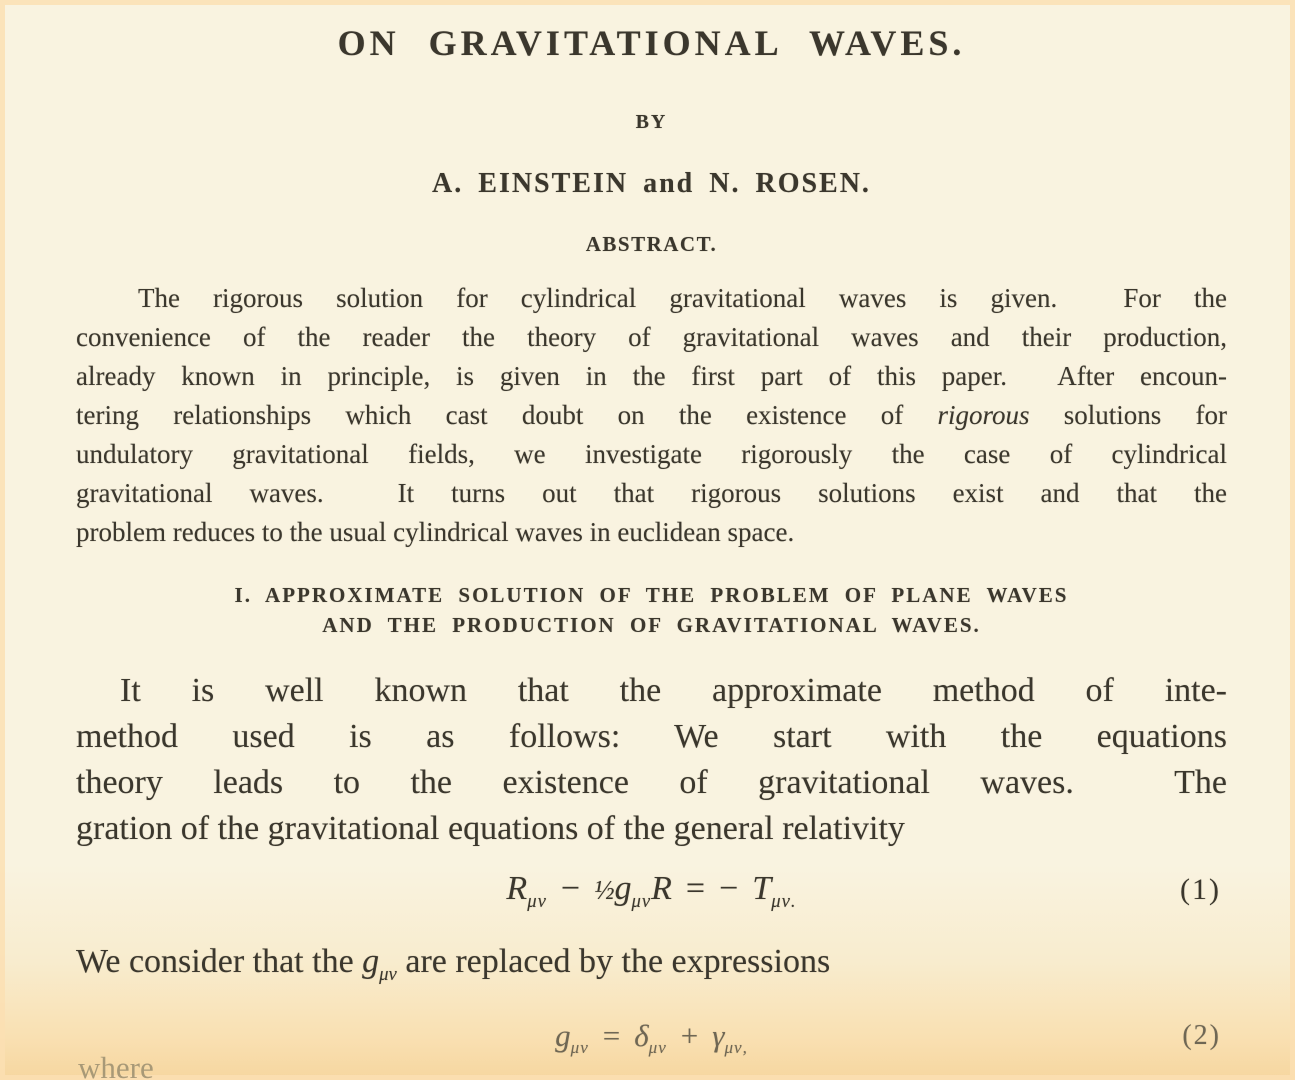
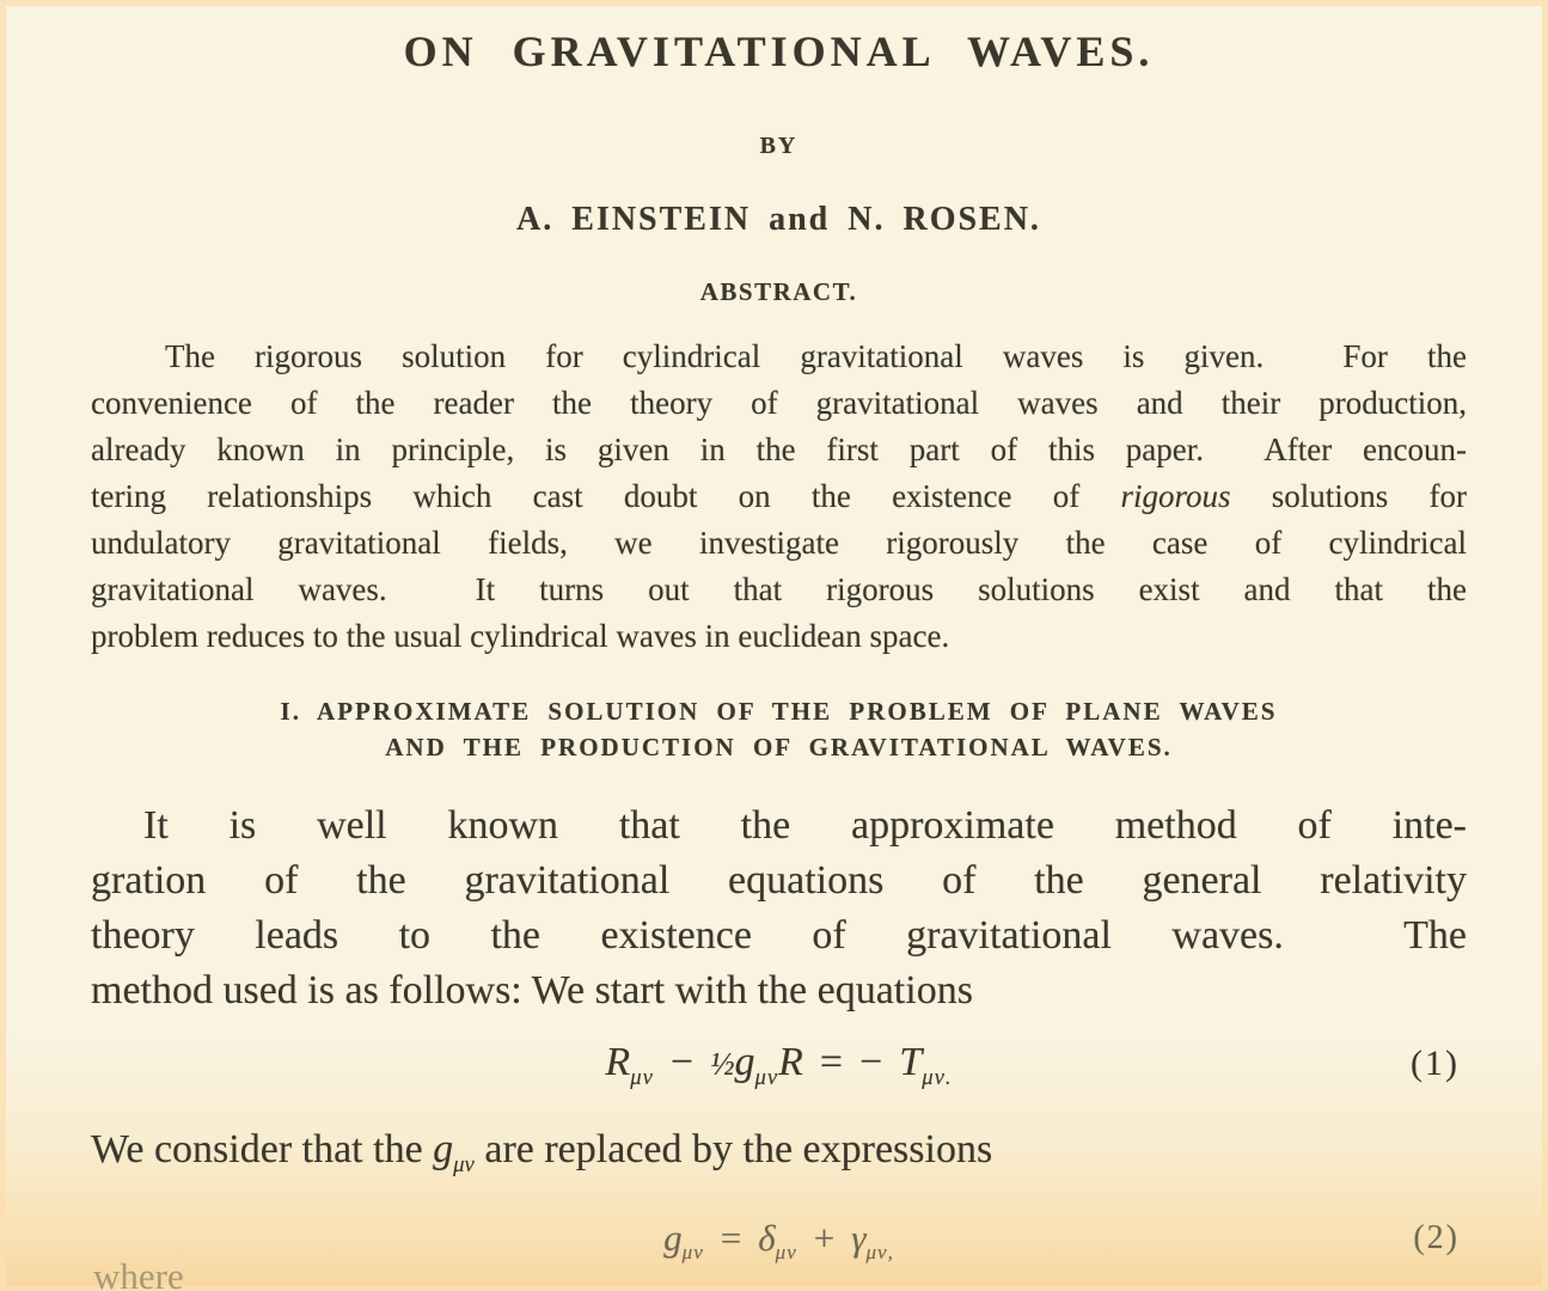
  ON GRAVITATIONAL WAVES.
  BY
  A. EINSTEIN and N. ROSEN.
  ABSTRACT.
  The rigorous solution for cylindrical gravitational waves is given. For the
  convenience of the reader the theory of gravitational waves and their production,
  already known in principle, is given in the first part of this paper. After encoun-
  tering relationships which cast doubt on the existence of rigorous solutions for
  undulatory gravitational fields, we investigate rigorously the case of cylindrical
  gravitational waves. It turns out that rigorous solutions exist and that the
  problem reduces to the usual cylindrical waves in euclidean space.
  I. APPROXIMATE SOLUTION OF THE PROBLEM OF PLANE WAVES
  AND THE PRODUCTION OF GRAVITATIONAL WAVES.
  It is well known that the approximate method of inte-
- method used is as follows: We start with the equations
+ gration of the gravitational equations of the general relativity
  theory leads to the existence of gravitational waves. The
- gration of the gravitational equations of the general relativity
+ method used is as follows: We start with the equations
  Rμν− ½gμνR = − Tμν.
  (1)
  We consider that the gμν are replaced by the expressions
  gμν= δμν+ γμν,
  (2)
  where
